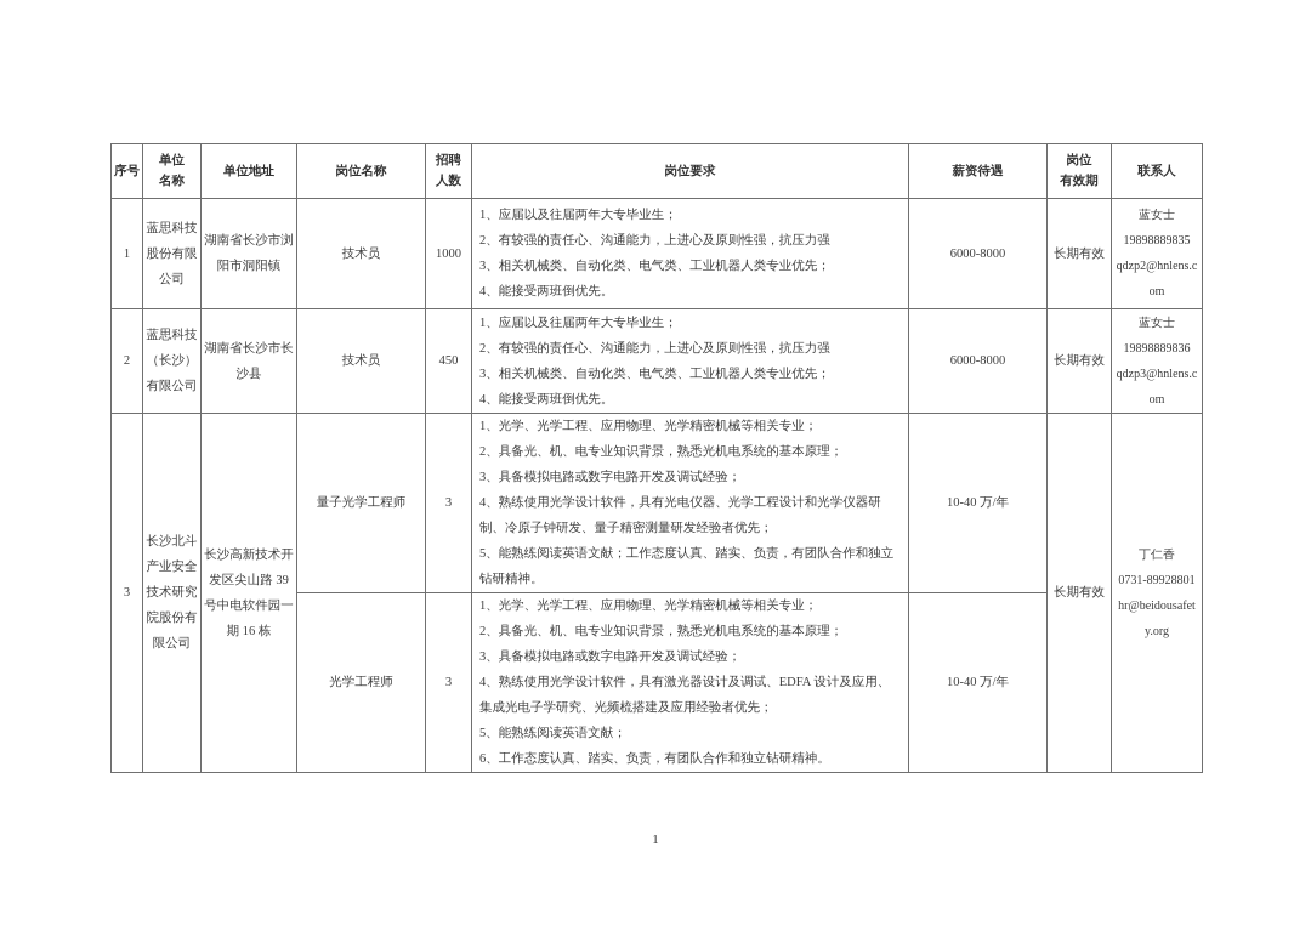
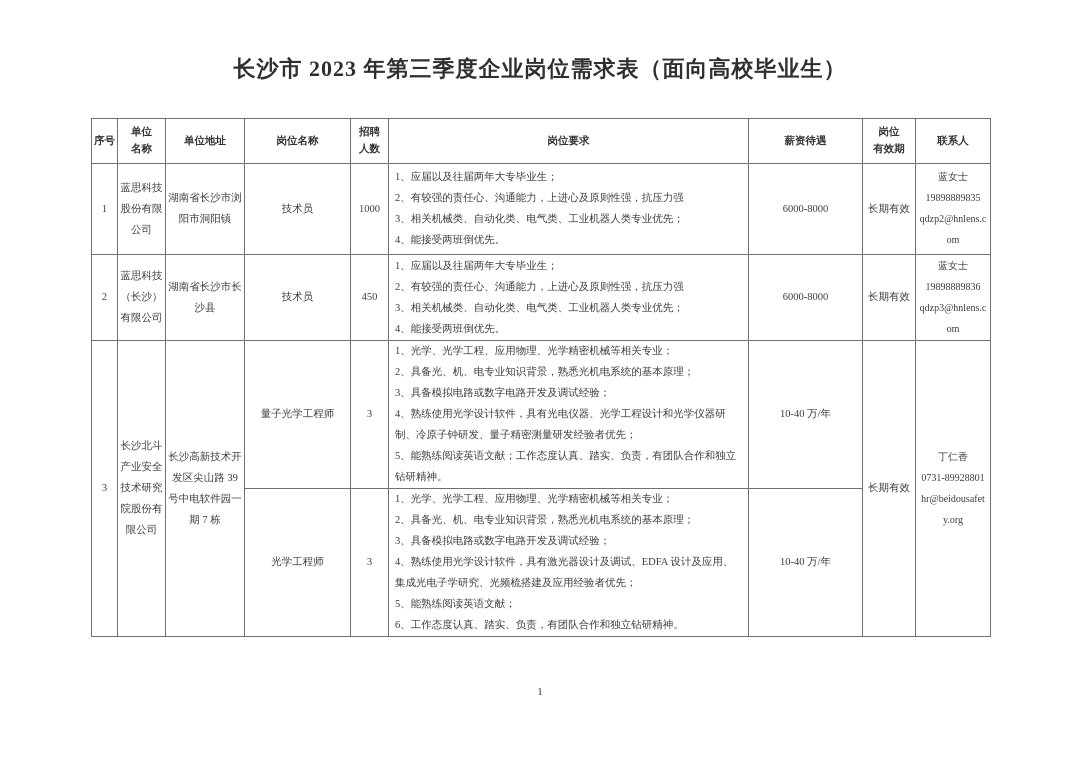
+ 长沙市 2023 年第三季度企业岗位需求表（面向高校毕业生）
  序号	单位 名称	单位地址	岗位名称	招聘 人数	岗位要求	薪资待遇	岗位 有效期	联系人
  1	蓝思科技股份有限公司	湖南省长沙市浏阳市洞阳镇	技术员	1000	1、应届以及往届两年大专毕业生； 2、有较强的责任心、沟通能力，上进心及原则性强，抗压力强 3、相关机械类、自动化类、电气类、工业机器人类专业优先； 4、能接受两班倒优先。	6000-8000	长期有效	蓝女士 19898889835 qdzp2@hnlens.com
  2	蓝思科技（长沙）有限公司	湖南省长沙市长沙县	技术员	450	1、应届以及往届两年大专毕业生； 2、有较强的责任心、沟通能力，上进心及原则性强，抗压力强 3、相关机械类、自动化类、电气类、工业机器人类专业优先； 4、能接受两班倒优先。	6000-8000	长期有效	蓝女士 19898889836 qdzp3@hnlens.com
- 3	长沙北斗产业安全技术研究院股份有限公司	长沙高新技术开发区尖山路 39 号中电软件园一期 16 栋	量子光学工程师	3	1、光学、光学工程、应用物理、光学精密机械等相关专业； 2、具备光、机、电专业知识背景，熟悉光机电系统的基本原理； 3、具备模拟电路或数字电路开发及调试经验； 4、熟练使用光学设计软件，具有光电仪器、光学工程设计和光学仪器研制、冷原子钟研发、量子精密测量研发经验者优先； 5、能熟练阅读英语文献；工作态度认真、踏实、负责，有团队合作和独立钻研精神。	10-40 万/年	长期有效	丁仁香 0731-89928801 hr@beidousafety.org
+ 3	长沙北斗产业安全技术研究院股份有限公司	长沙高新技术开发区尖山路 39 号中电软件园一期 7 栋	量子光学工程师	3	1、光学、光学工程、应用物理、光学精密机械等相关专业； 2、具备光、机、电专业知识背景，熟悉光机电系统的基本原理； 3、具备模拟电路或数字电路开发及调试经验； 4、熟练使用光学设计软件，具有光电仪器、光学工程设计和光学仪器研制、冷原子钟研发、量子精密测量研发经验者优先； 5、能熟练阅读英语文献；工作态度认真、踏实、负责，有团队合作和独立钻研精神。	10-40 万/年	长期有效	丁仁香 0731-89928801 hr@beidousafety.org
  光学工程师	3	1、光学、光学工程、应用物理、光学精密机械等相关专业； 2、具备光、机、电专业知识背景，熟悉光机电系统的基本原理； 3、具备模拟电路或数字电路开发及调试经验； 4、熟练使用光学设计软件，具有激光器设计及调试、EDFA 设计及应用、集成光电子学研究、光频梳搭建及应用经验者优先； 5、能熟练阅读英语文献； 6、工作态度认真、踏实、负责，有团队合作和独立钻研精神。	10-40 万/年
  1
